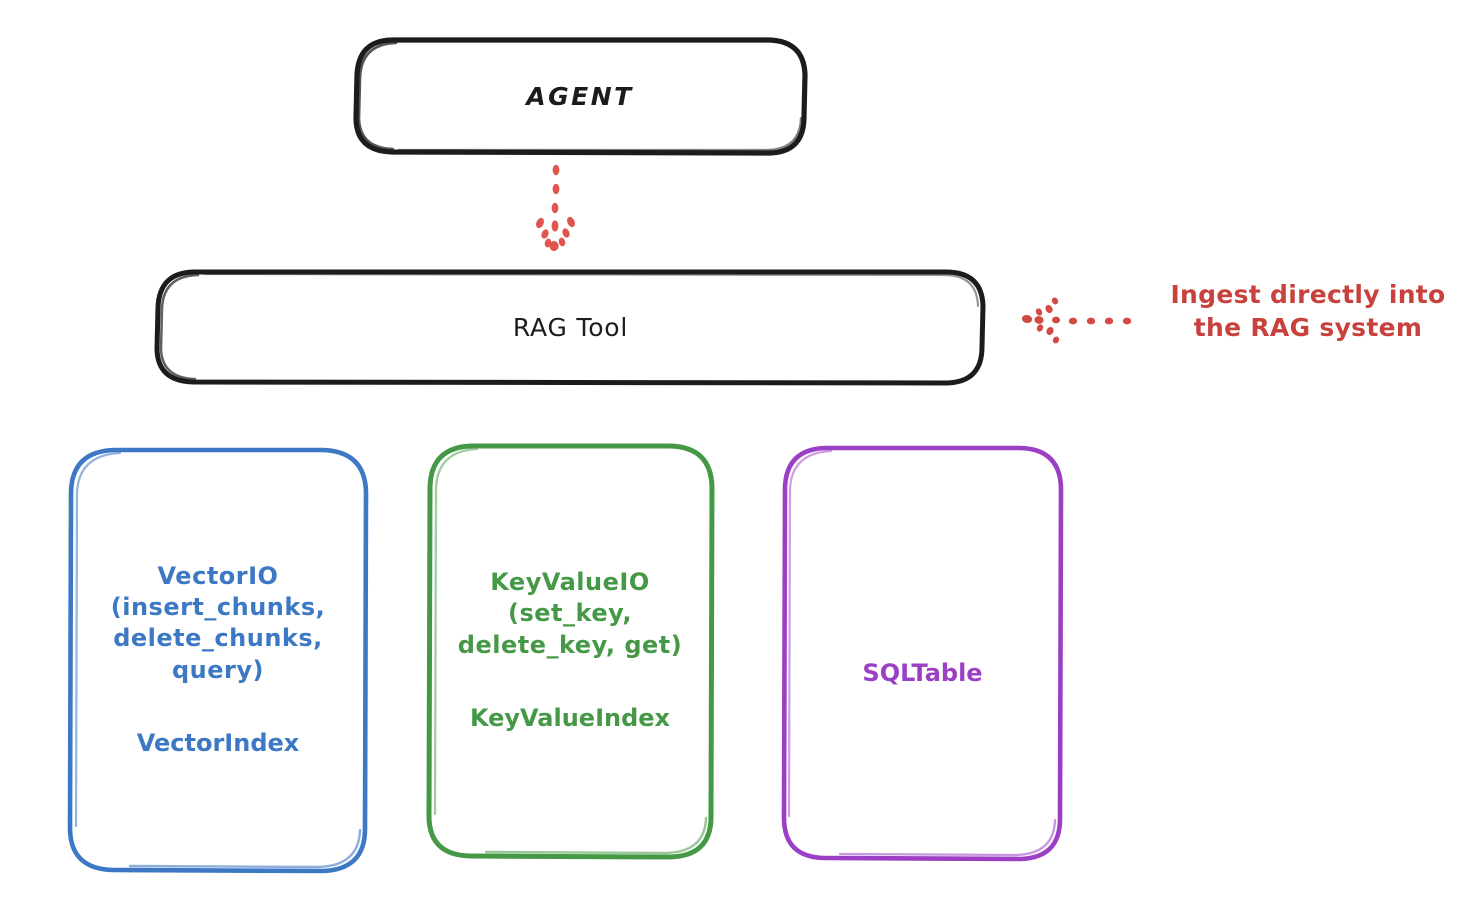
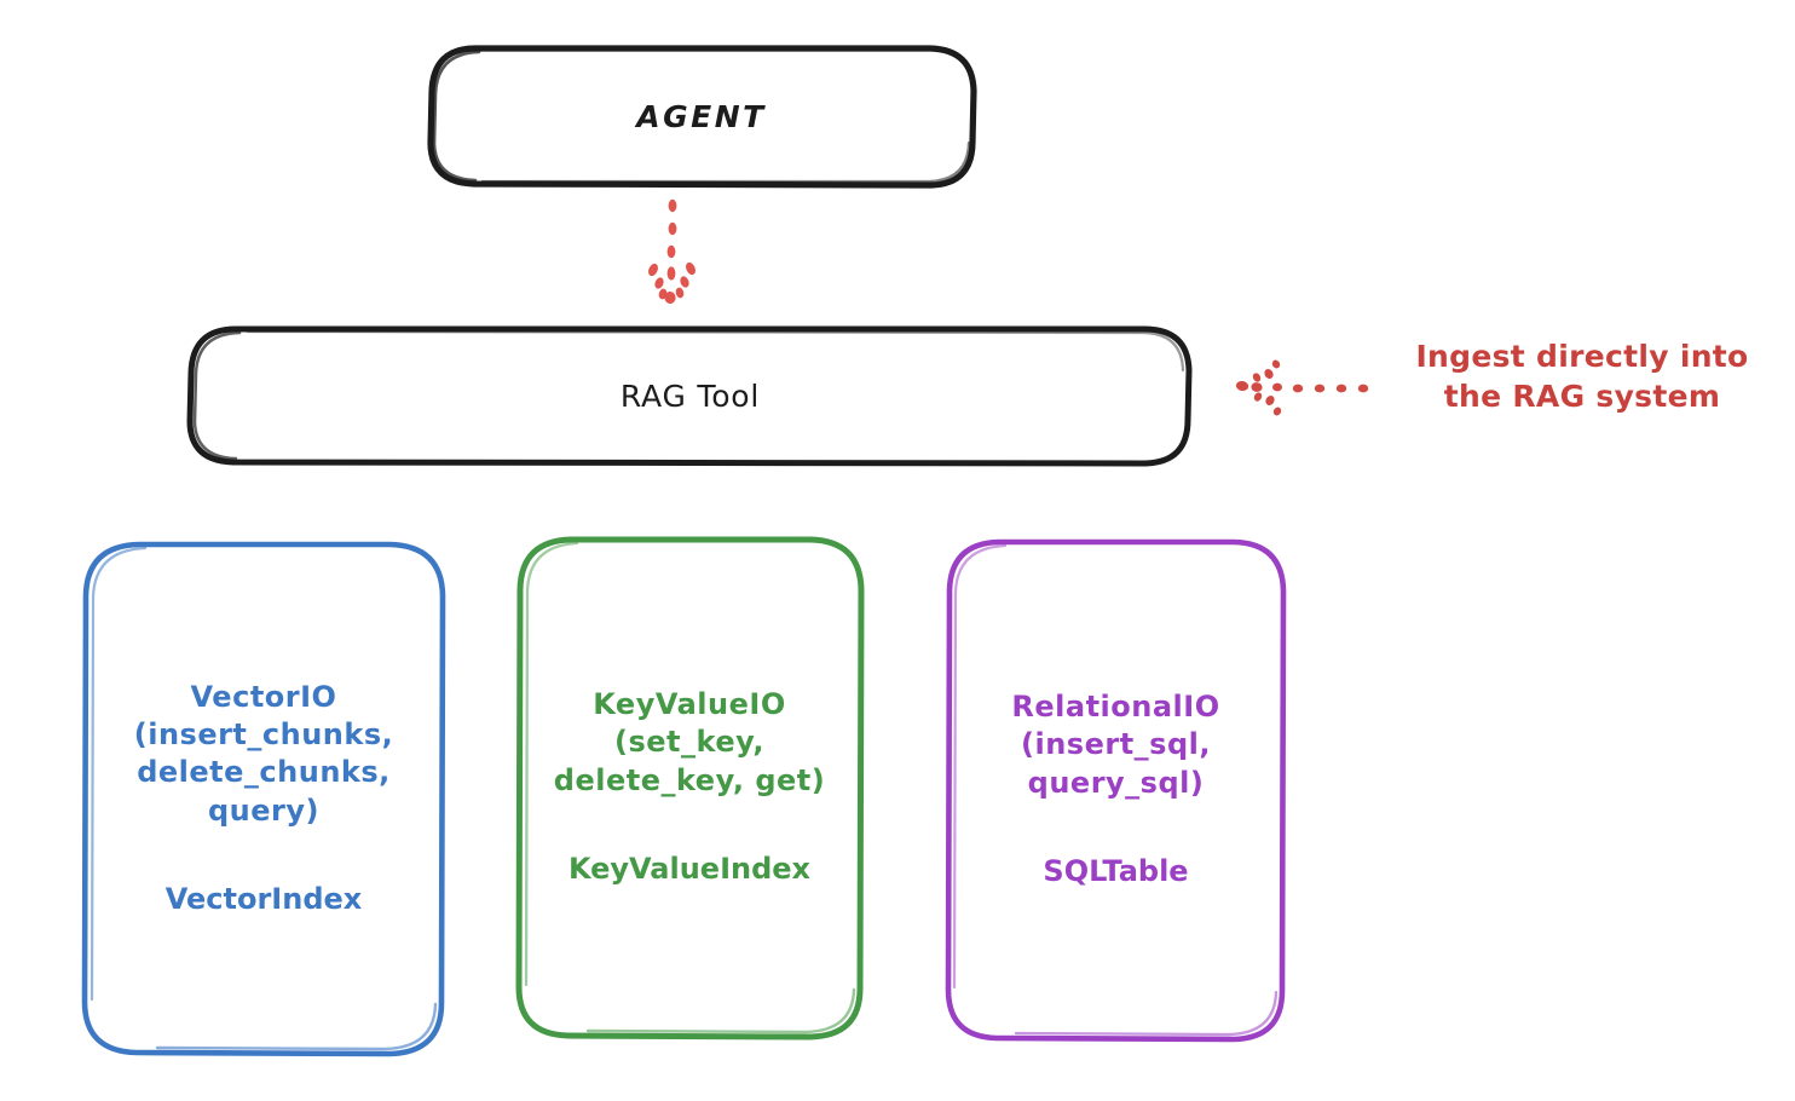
  AGENT
  RAG Tool
  VectorIO
  (insert_chunks,
  delete_chunks,
  query)
  VectorIndex
  KeyValueIO
  (set_key,
  delete_key, get)
  KeyValueIndex
+ RelationalIO
+ (insert_sql,
+ query_sql)
  SQLTable
  Ingest directly into
  the RAG system
